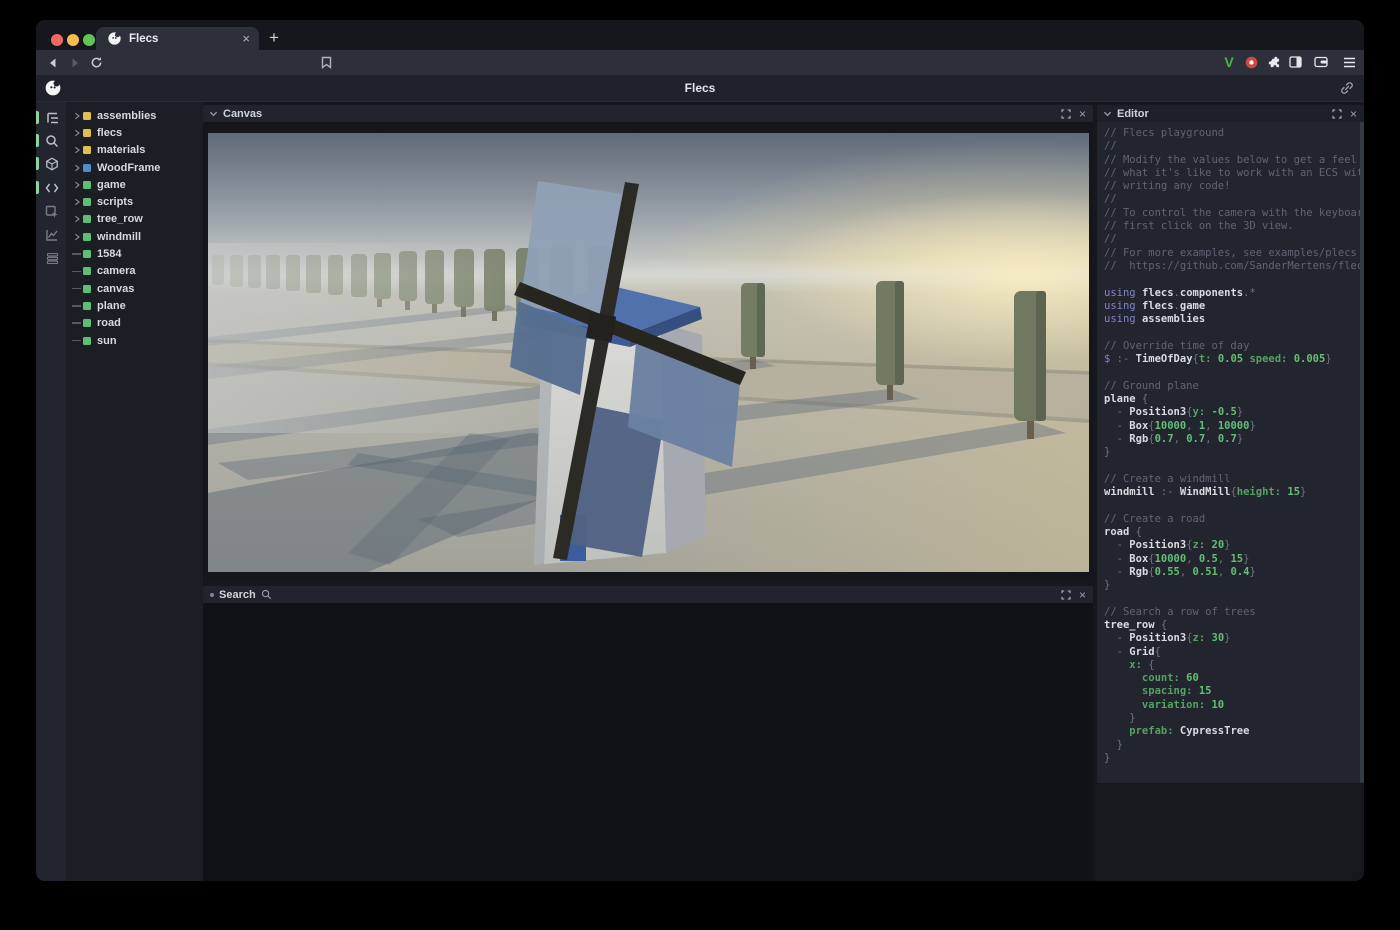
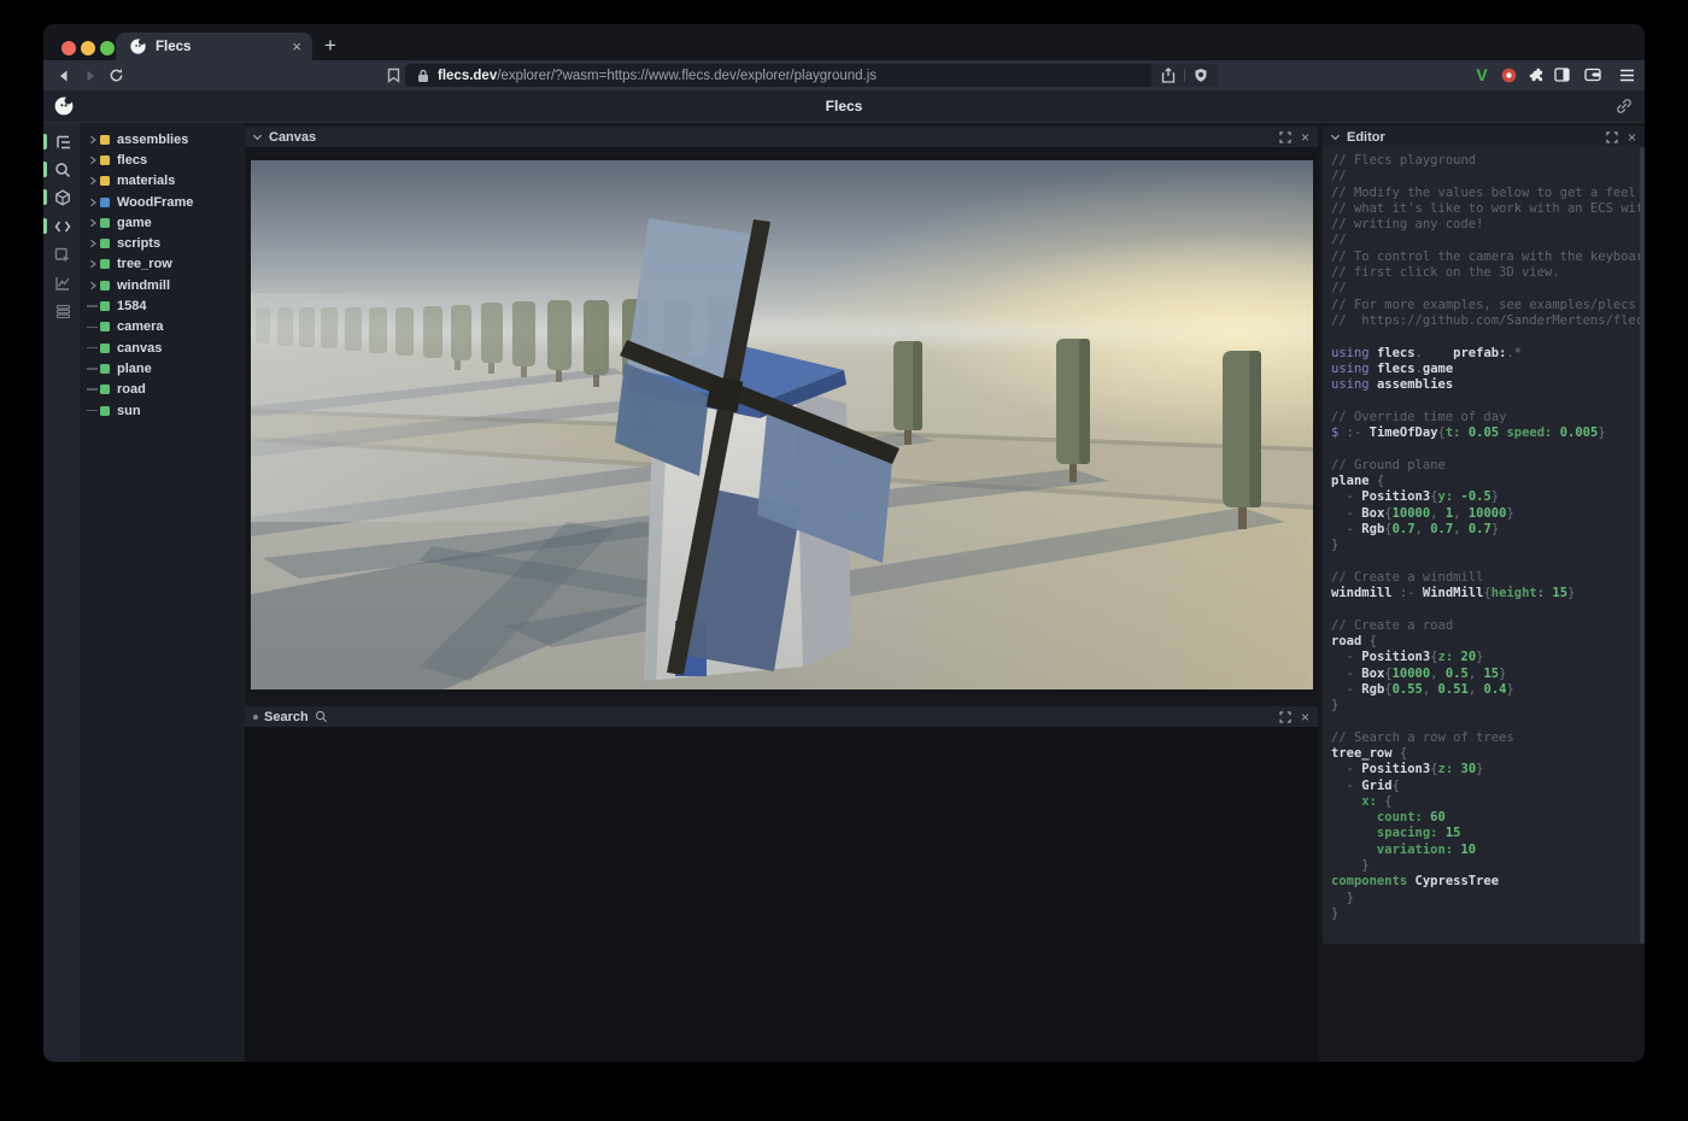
  Flecs
  ×
  +
+ flecs.dev/explorer/?wasm=https://www.flecs.dev/explorer/playground.js
  V
  Flecs
  assemblies
  flecs
  materials
  WoodFrame
  game
  scripts
  tree_row
  windmill
  1584
  camera
  canvas
  plane
  road
  sun
  Canvas
  ×
  Search
  ×
  Editor
  ×
  // Flecs playground
  //
  // Modify the values below to get a feel
  // what it's like to work with an ECS wi
  // writing any code!
  //
  // To control the camera with the keyboa
  // first click on the 3D view.
  //
  // For more examples, see examples/plecs
  // https://github.com/SanderMertens/fle
- using flecs.components.*
+ using flecs. prefab:.*
  using flecs.game
  using assemblies
  // Override time of day
  $ :- TimeOfDay{t: 0.05 speed: 0.005}
  // Ground plane
  plane {
  - Position3{y: -0.5}
  - Box{10000, 1, 10000}
  - Rgb{0.7, 0.7, 0.7}
  }
  // Create a windmill
  windmill :- WindMill{height: 15}
  // Create a road
  road {
  - Position3{z: 20}
  - Box{10000, 0.5, 15}
  - Rgb{0.55, 0.51, 0.4}
  }
  // Search a row of trees
  tree_row {
  - Position3{z: 30}
  - Grid{
  x: {
  count: 60
  spacing: 15
  variation: 10
  }
- prefab: CypressTree
+ components CypressTree
  }
  }
